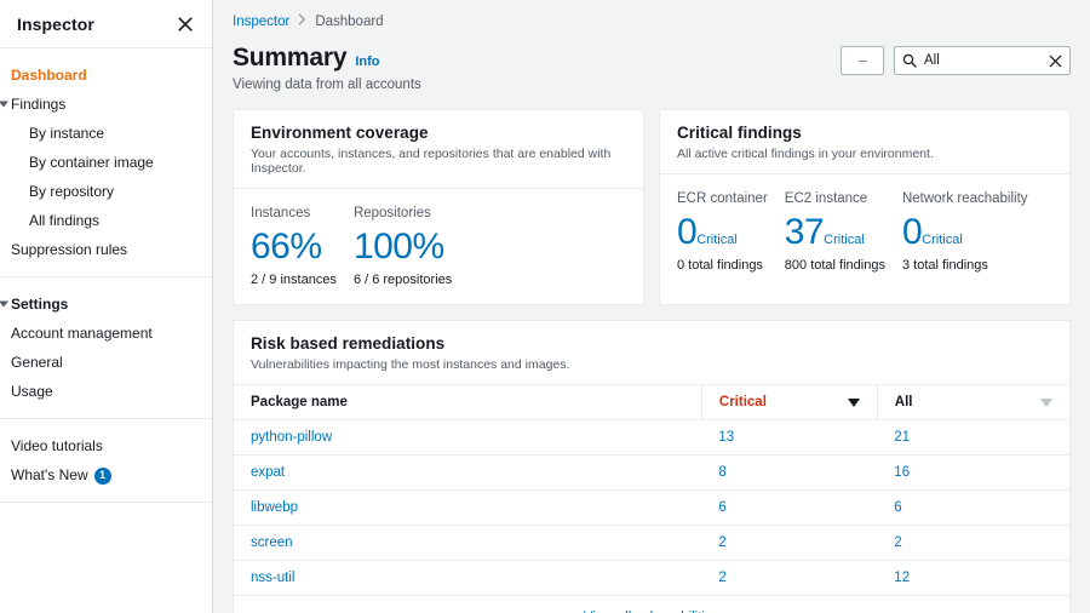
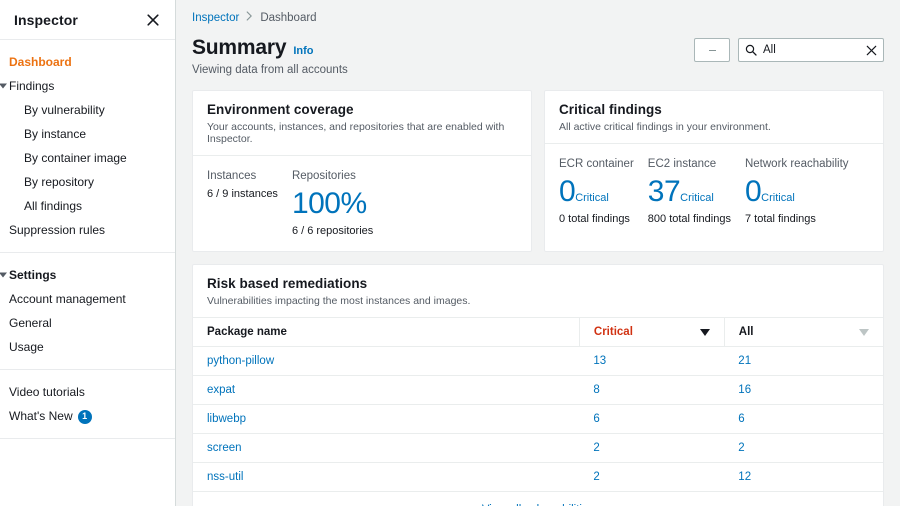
  Inspector
  Dashboard
  Findings
+ By vulnerability
  By instance
  By container image
  By repository
  All findings
  Suppression rules
  Settings
  Account management
  General
  Usage
  Video tutorials
  What's New 1
  Inspector
  Dashboard
  Summary
  Info
  Viewing data from all accounts
  All
  Environment coverage
  Your accounts, instances, and repositories that are enabled with Inspector.
  Instances
- 66%
- 2 / 9 instances
+ 6 / 9 instances
  Repositories
  100%
  6 / 6 repositories
  Critical findings
  All active critical findings in your environment.
  ECR container
  0
  Critical
  0 total findings
  EC2 instance
  37
  Critical
  800 total findings
  Network reachability
  0
  Critical
- 3 total findings
+ 7 total findings
  Risk based remediations
  Vulnerabilities impacting the most instances and images.
  Package name	Critical	All
  python-pillow	13	21
  expat	8	16
  libwebp	6	6
  screen	2	2
  nss-util	2	12
